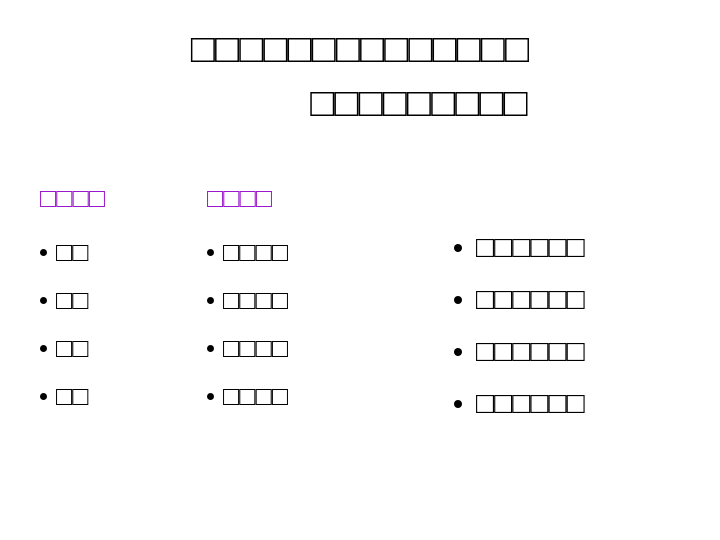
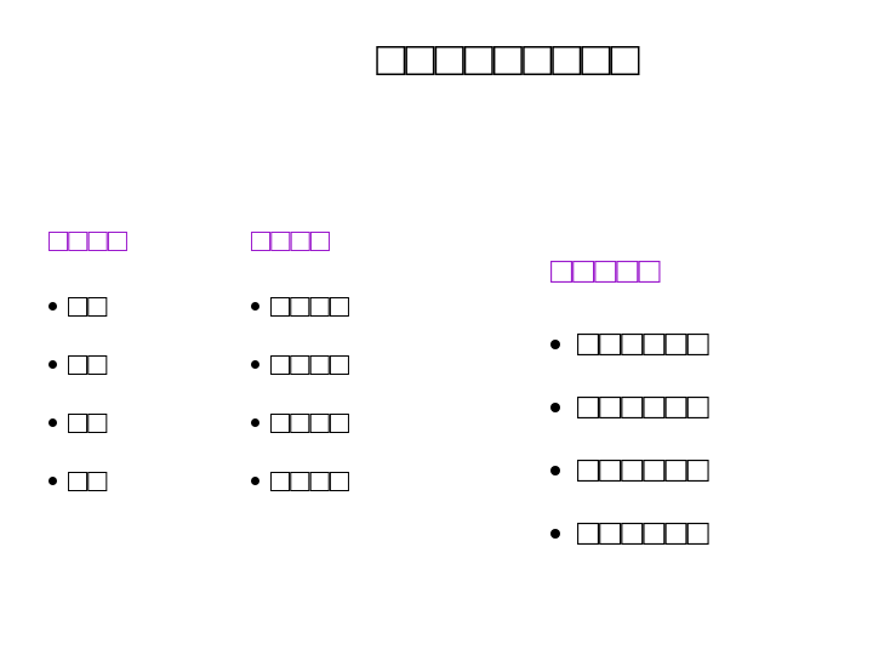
- □□□□□□□□□□□□□□
  □□□□□□□□□
  □□□□
  □□
  □□
  □□
  □□
  □□□□
  □□□□
  □□□□
  □□□□
  □□□□
+ □□□□□
  □□□□□□
  □□□□□□
  □□□□□□
  □□□□□□
